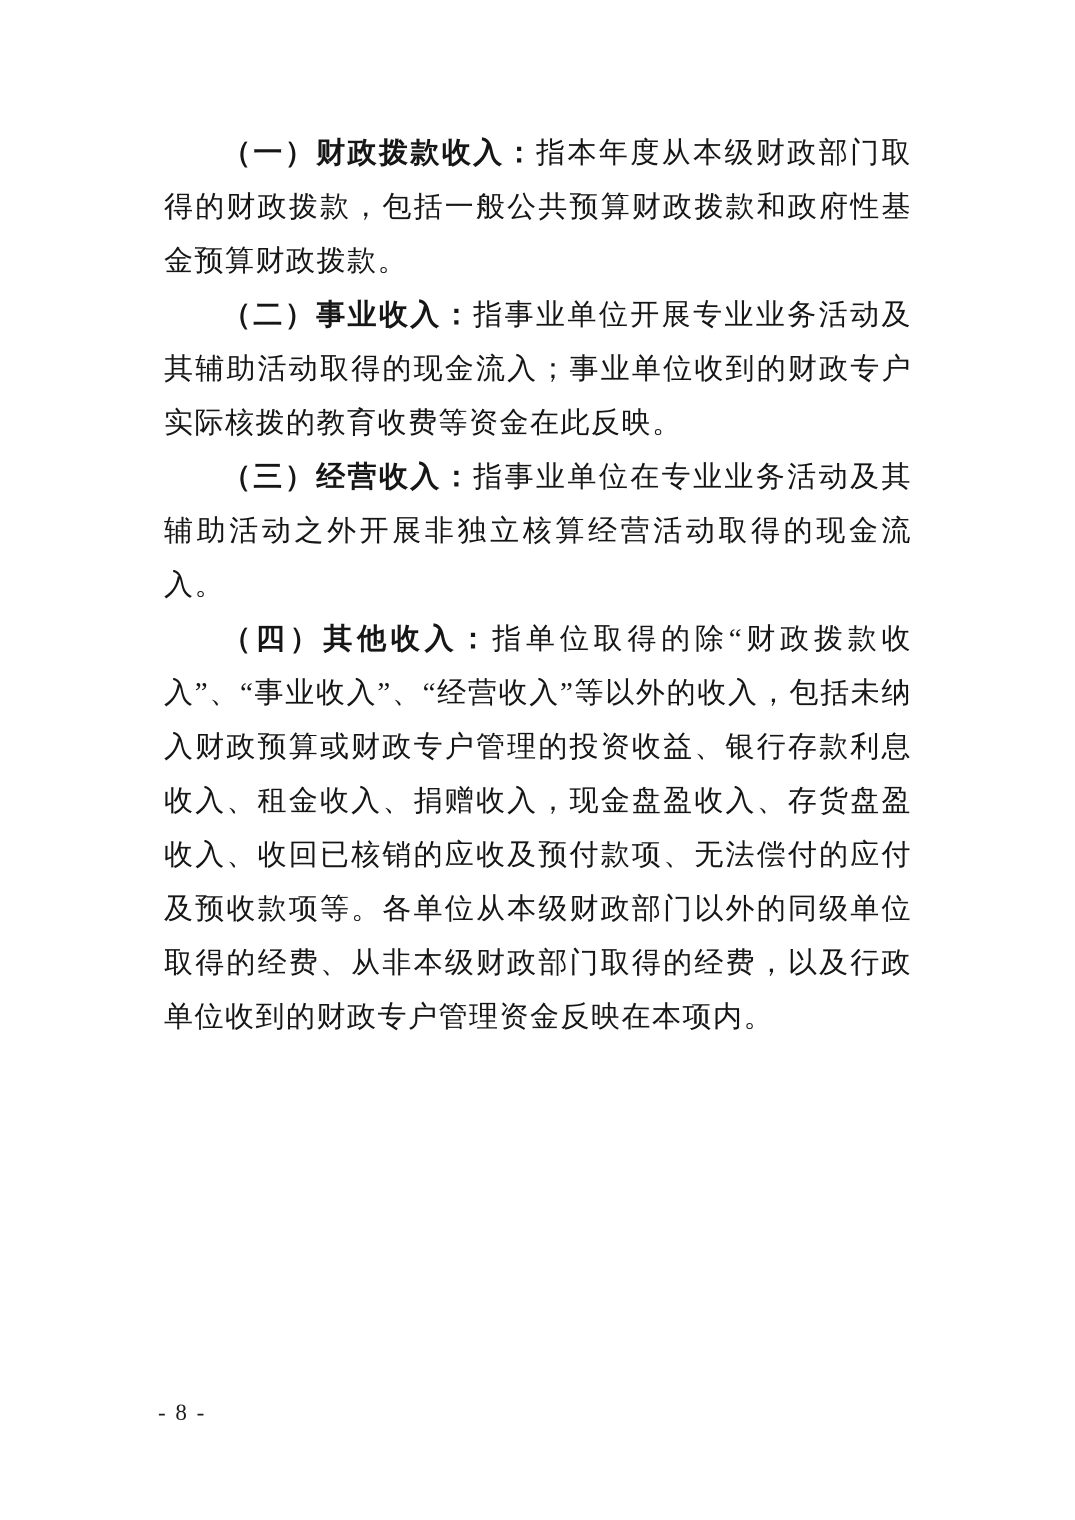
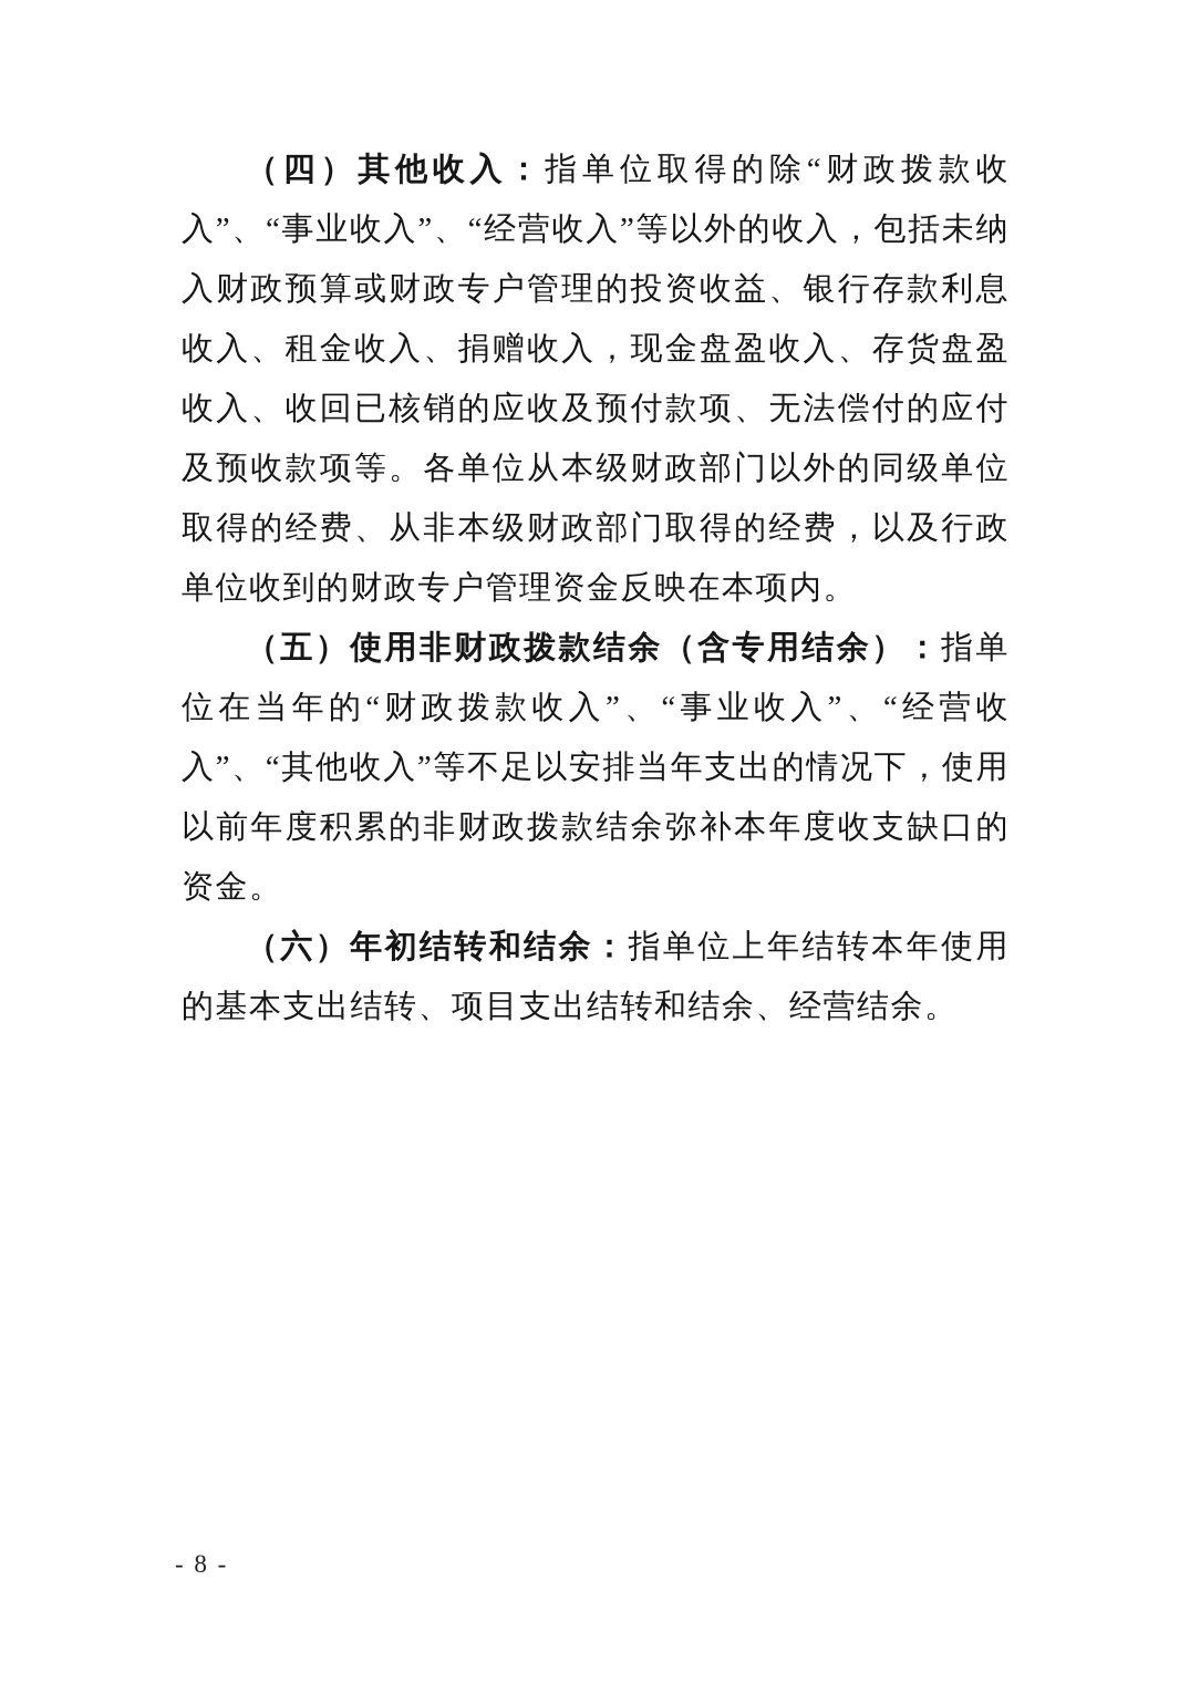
- （一）财政拨款收入：指本年度从本级财政部门取得的财政拨款，包括一般公共预算财政拨款和政府性基金预算财政拨款。
- （二）事业收入：指事业单位开展专业业务活动及其辅助活动取得的现金流入；事业单位收到的财政专户实际核拨的教育收费等资金在此反映。
- （三）经营收入：指事业单位在专业业务活动及其辅助活动之外开展非独立核算经营活动取得的现金流入。
  （四）其他收入：指单位取得的除“财政拨款收入”、“事业收入”、“经营收入”等以外的收入，包括未纳入财政预算或财政专户管理的投资收益、银行存款利息收入、租金收入、捐赠收入，现金盘盈收入、存货盘盈收入、收回已核销的应收及预付款项、无法偿付的应付及预收款项等。各单位从本级财政部门以外的同级单位取得的经费、从非本级财政部门取得的经费，以及行政单位收到的财政专户管理资金反映在本项内。
+ （五）使用非财政拨款结余（含专用结余）：指单位在当年的“财政拨款收入”、“事业收入”、“经营收入”、“其他收入”等不足以安排当年支出的情况下，使用以前年度积累的非财政拨款结余弥补本年度收支缺口的资金。
+ （六）年初结转和结余：指单位上年结转本年使用的基本支出结转、项目支出结转和结余、经营结余。
  - 8 -
